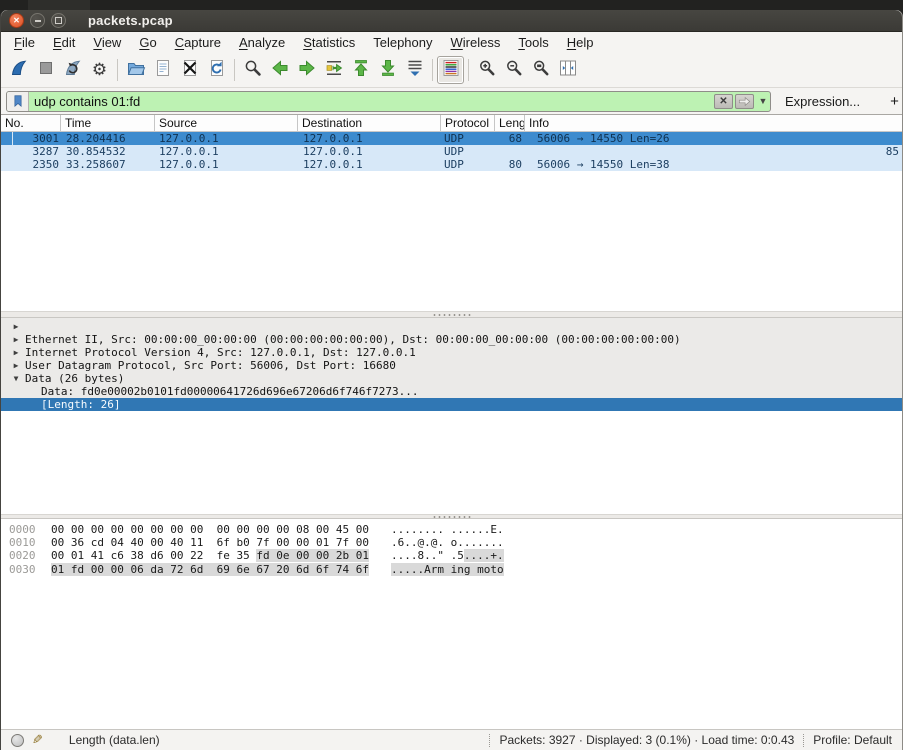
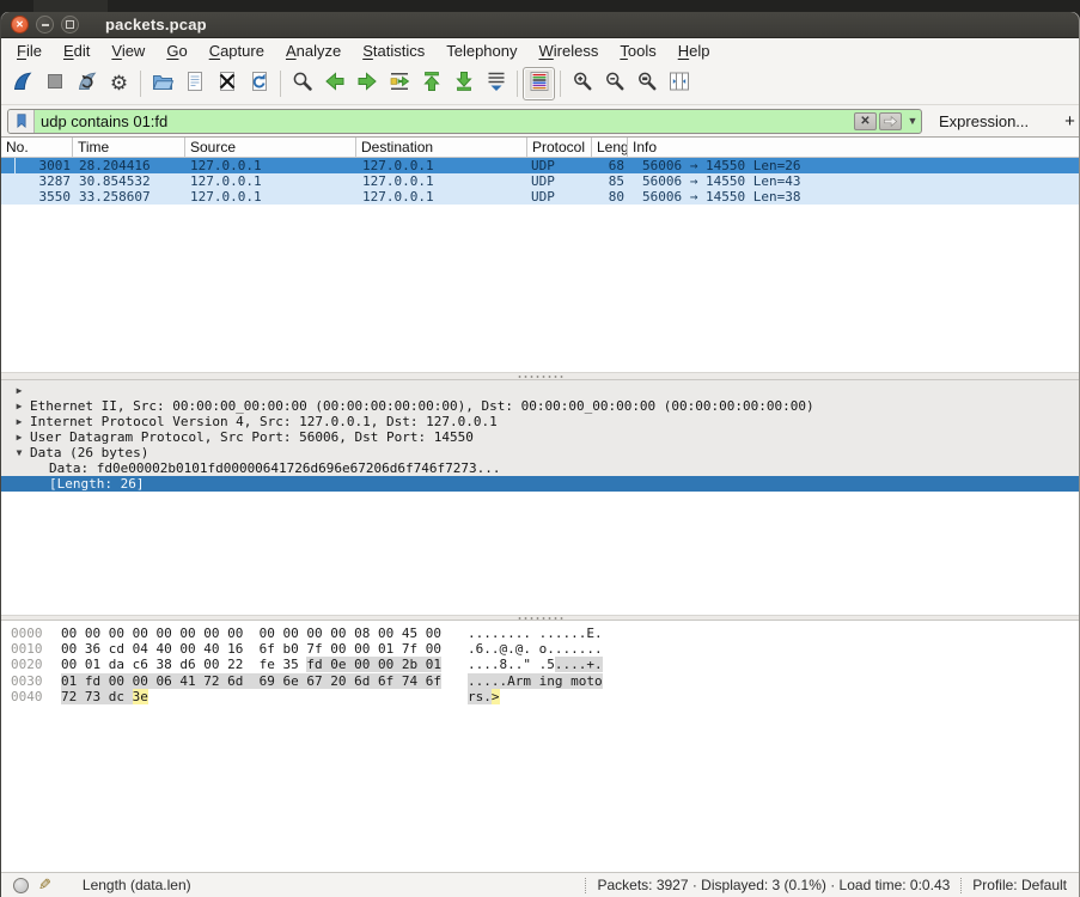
  packets.pcap
  File
  Edit
  View
  Go
  Capture
  Analyze
  Statistics
  Telephony
  Wireless
  Tools
  Help
  ⚙
  udp contains 01:fd
  ▼
  Expression...
  +
  No.
  Time
  Source
  Destination
  Protocol
  Info
  3001
  28.204416
  127.0.0.1
  127.0.0.1
  UDP
  68
  56006 → 14550 Len=26
  3287
  30.854532
  127.0.0.1
  127.0.0.1
  UDP
  85
+ 56006 → 14550 Len=43
- 2350
+ 3550
  33.258607
  127.0.0.1
  127.0.0.1
  UDP
  80
  56006 → 14550 Len=38
  ▶
  ▶
  Ethernet II, Src: 00:00:00_00:00:00 (00:00:00:00:00:00), Dst: 00:00:00_00:00:00 (00:00:00:00:00:00)
  ▶
  Internet Protocol Version 4, Src: 127.0.0.1, Dst: 127.0.0.1
  ▶
- User Datagram Protocol, Src Port: 56006, Dst Port: 16680
+ User Datagram Protocol, Src Port: 56006, Dst Port: 14550
  ▼
  Data (26 bytes)
  Data: fd0e00002b0101fd00000641726d696e67206d6f746f7273...
  [Length: 26]
  0000
  00 00 00 00 00 00 00 00 00 00 00 00 08 00 45 00
  ........ ......E.
  0010
- 00 36 cd 04 40 00 40 11 6f b0 7f 00 00 01 7f 00
+ 00 36 cd 04 40 00 40 16 6f b0 7f 00 00 01 7f 00
  .6..@.@. o.......
  0020
- 00 01 41 c6 38 d6 00 22 fe 35 fd 0e 00 00 2b 01
+ 00 01 da c6 38 d6 00 22 fe 35 fd 0e 00 00 2b 01
  ....8.." .5....+.
  0030
- 01 fd 00 00 06 da 72 6d 69 6e 67 20 6d 6f 74 6f
+ 01 fd 00 00 06 41 72 6d 69 6e 67 20 6d 6f 74 6f
  .....Arm ing moto
+ 0040
+ 72 73 dc 3e
+ rs.>
  Length (data.len)
  Packets: 3927 · Displayed: 3 (0.1%) · Load time: 0:0.43
  Profile: Default
